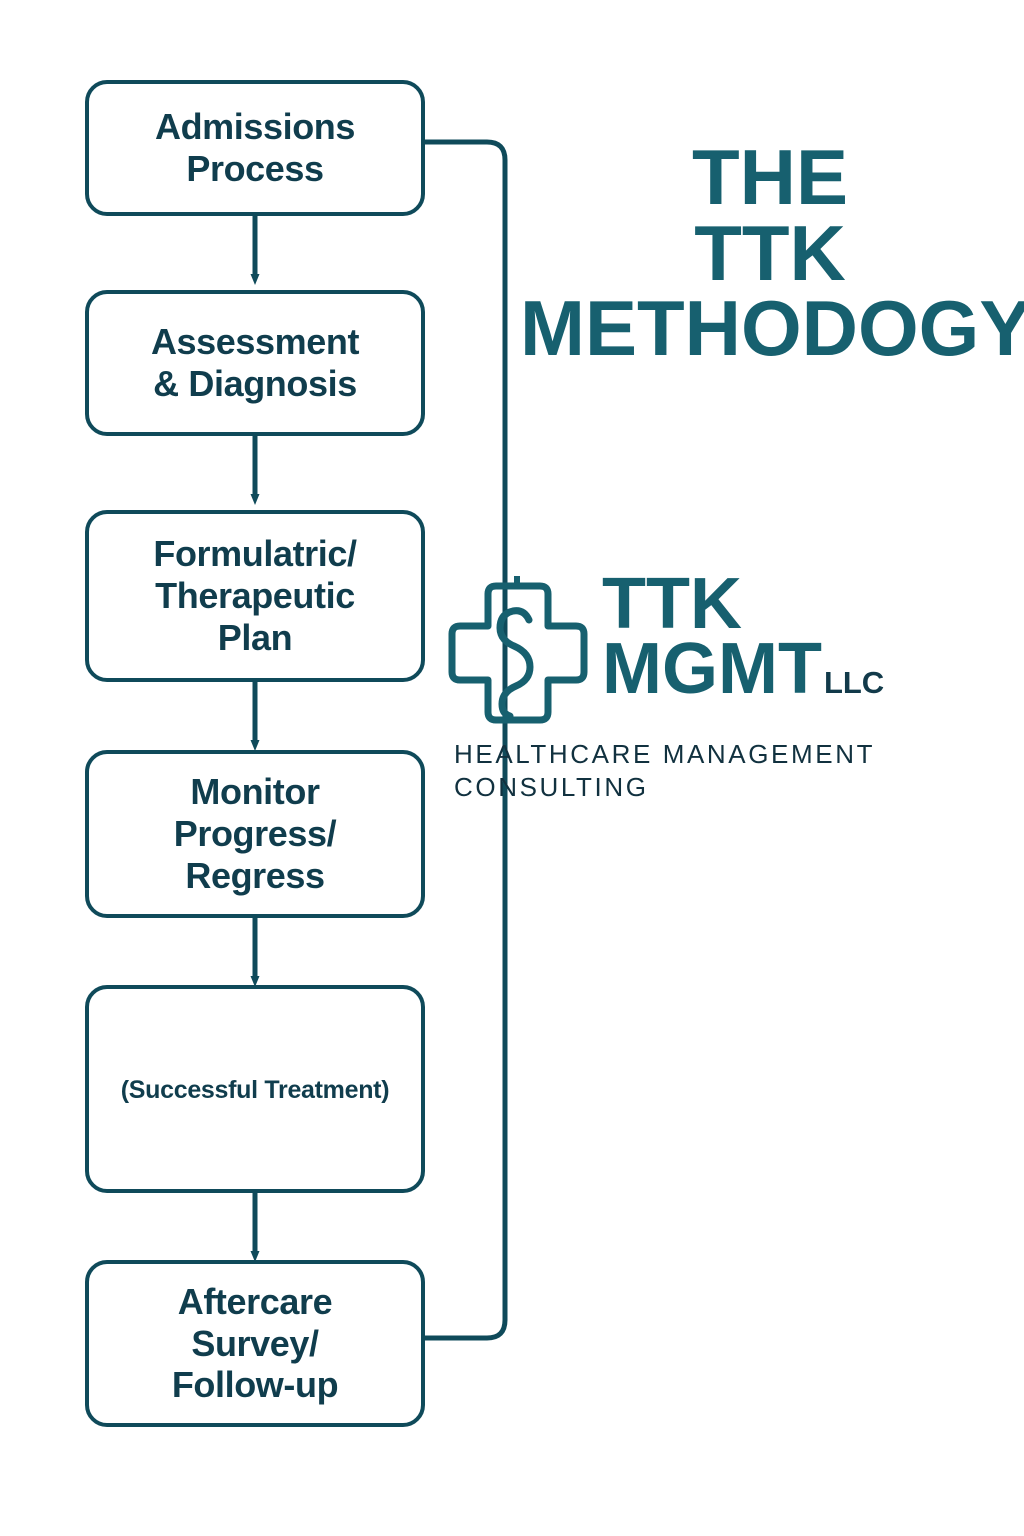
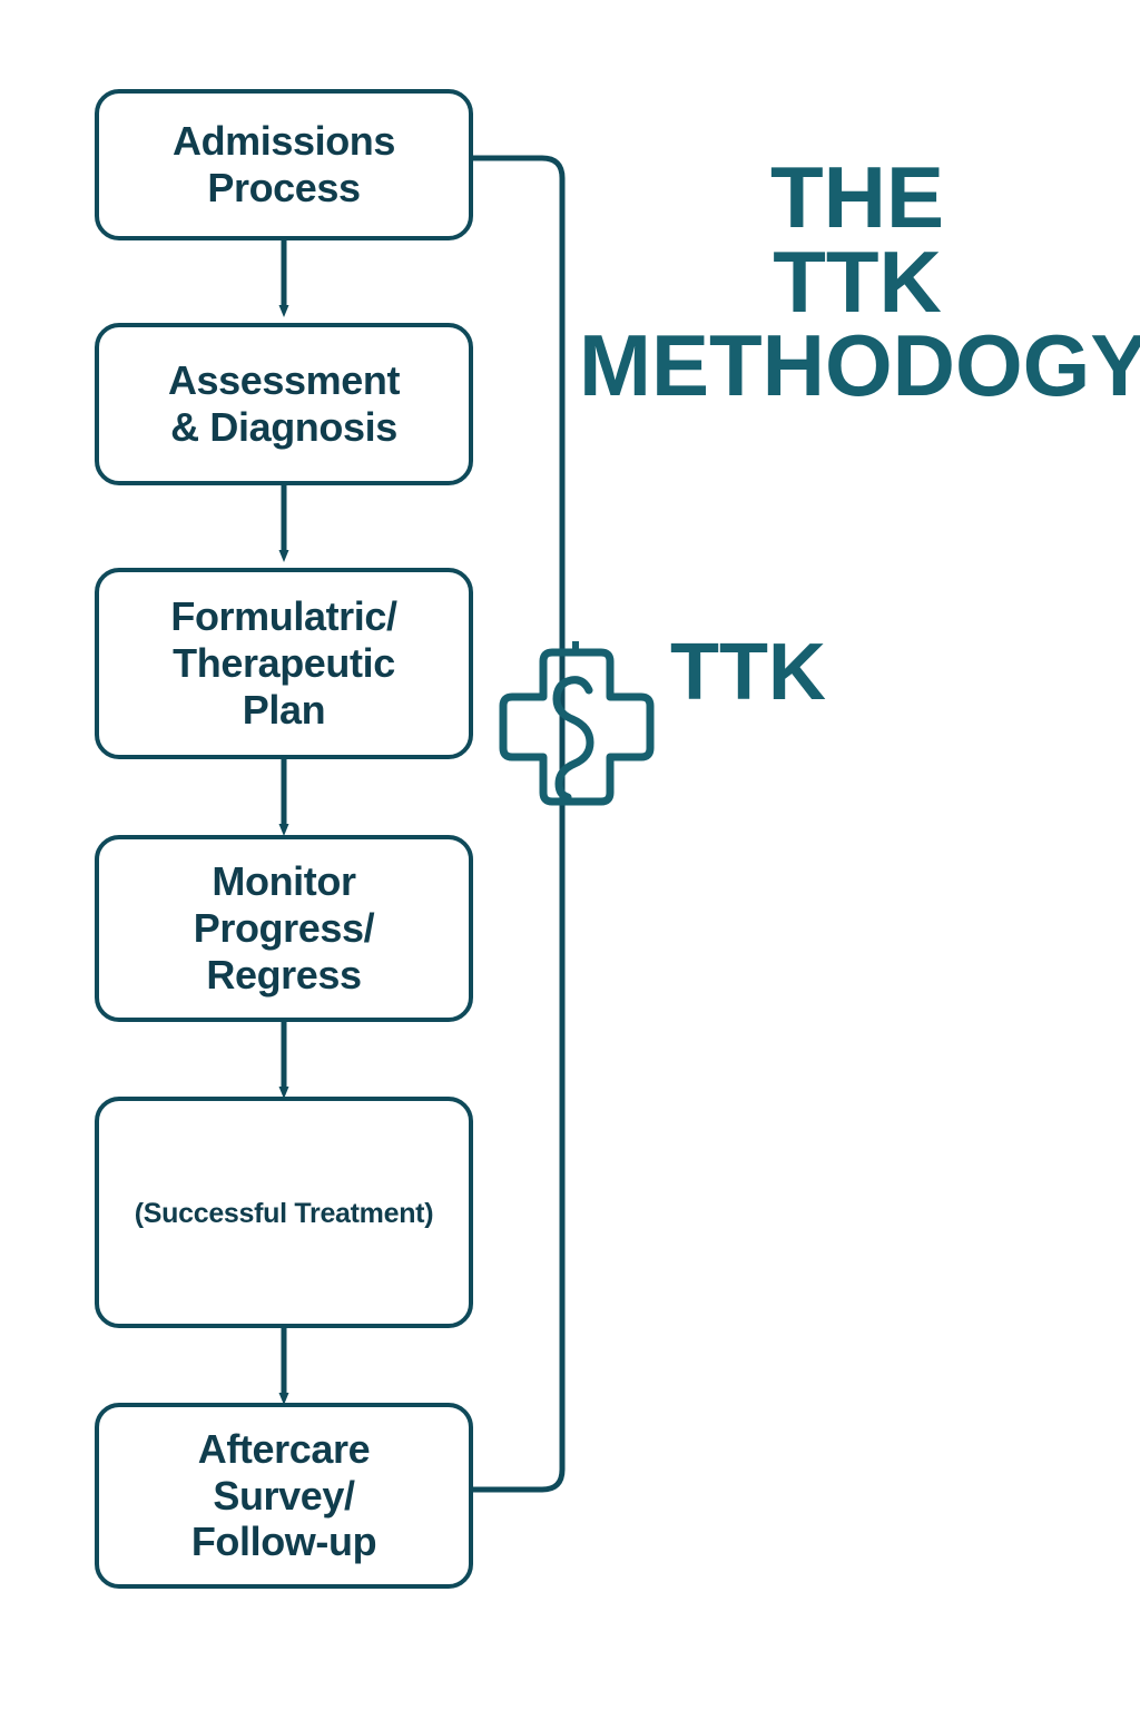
  Admissions
  Process
  Assessment
  & Diagnosis
  Formulatric/
  Therapeutic
  Plan
  Monitor
  Progress/
  Regress
  (Successful Treatment)
  Aftercare
  Survey/
  Follow-up
  THE
  TTK
  METHODOGY
  TTK
- MGMT
- LLC
- HEALTHCARE MANAGEMENT
- CONSULTING
